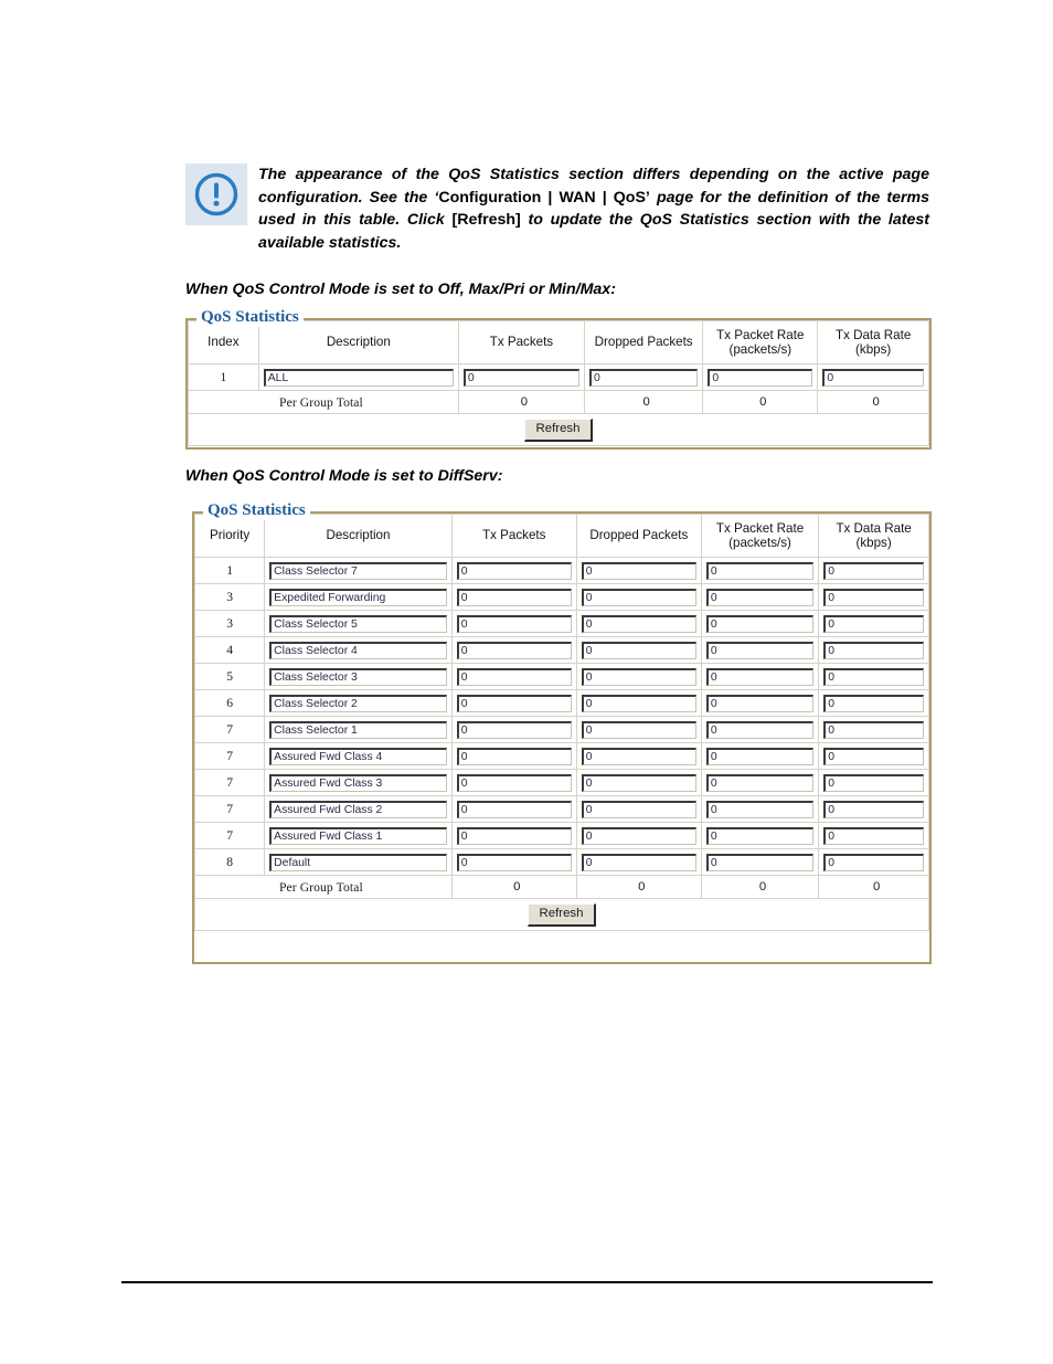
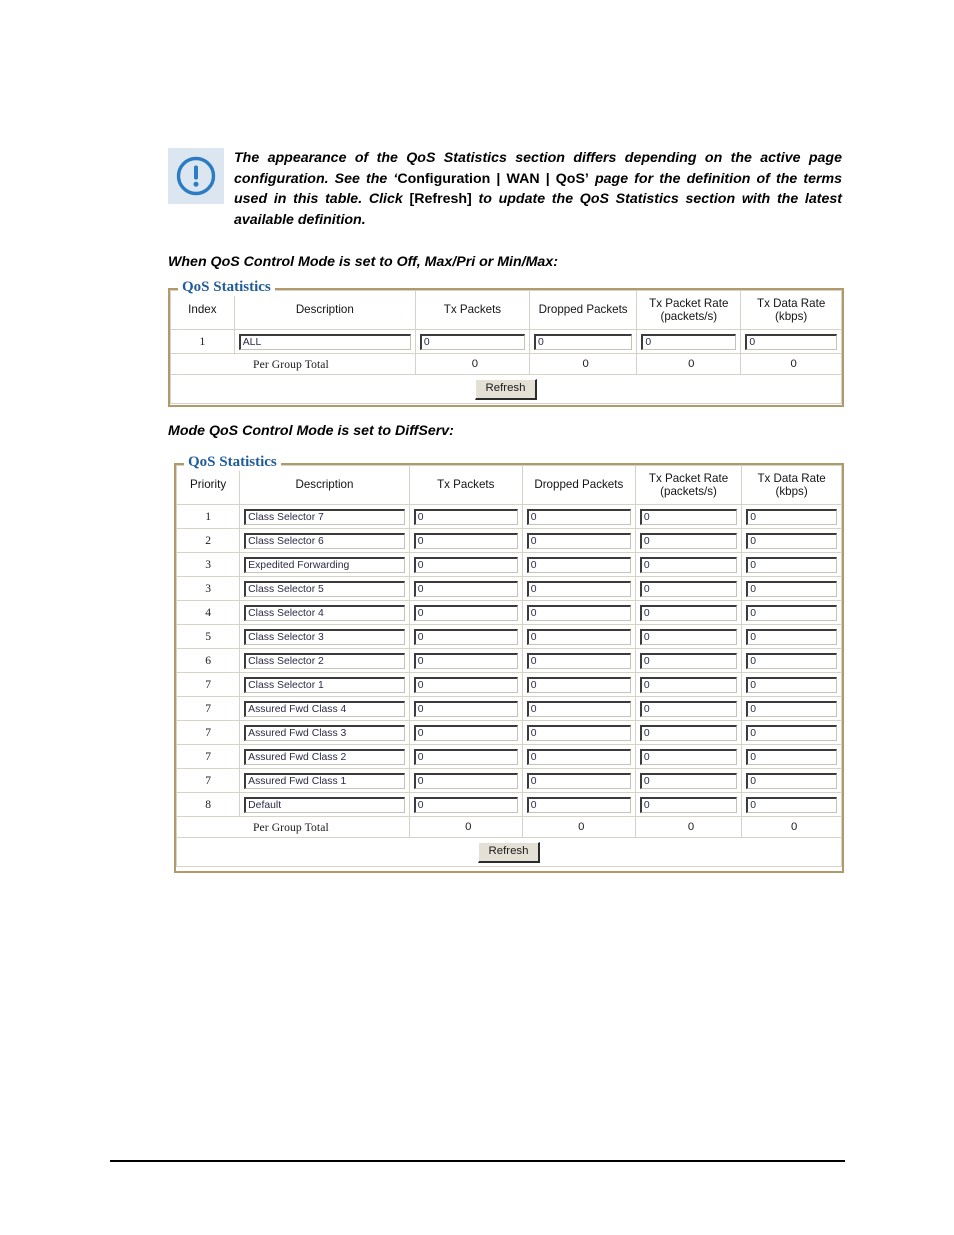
- The appearance of the QoS Statistics section differs depending on the active page configuration. See the ‘Configuration | WAN | QoS’ page for the definition of the terms used in this table. Click [Refresh] to update the QoS Statistics section with the latest available statistics.
+ The appearance of the QoS Statistics section differs depending on the active page configuration. See the ‘Configuration | WAN | QoS’ page for the definition of the terms used in this table. Click [Refresh] to update the QoS Statistics section with the latest available definition.
  When QoS Control Mode is set to Off, Max/Pri or Min/Max:
  QoS Statistics
  Index	Description	Tx Packets	Dropped Packets	Tx Packet Rate (packets/s)	Tx Data Rate (kbps)
  1	ALL	0	0	0	0
  Per Group Total	0	0	0	0
  Refresh
- When QoS Control Mode is set to DiffServ:
+ Mode QoS Control Mode is set to DiffServ:
  QoS Statistics
  Priority	Description	Tx Packets	Dropped Packets	Tx Packet Rate (packets/s)	Tx Data Rate (kbps)
  1	Class Selector 7	0	0	0	0
+ 2	Class Selector 6	0	0	0	0
  3	Expedited Forwarding	0	0	0	0
  3	Class Selector 5	0	0	0	0
  4	Class Selector 4	0	0	0	0
  5	Class Selector 3	0	0	0	0
  6	Class Selector 2	0	0	0	0
  7	Class Selector 1	0	0	0	0
  7	Assured Fwd Class 4	0	0	0	0
  7	Assured Fwd Class 3	0	0	0	0
  7	Assured Fwd Class 2	0	0	0	0
  7	Assured Fwd Class 1	0	0	0	0
  8	Default	0	0	0	0
  Per Group Total	0	0	0	0
  Refresh
